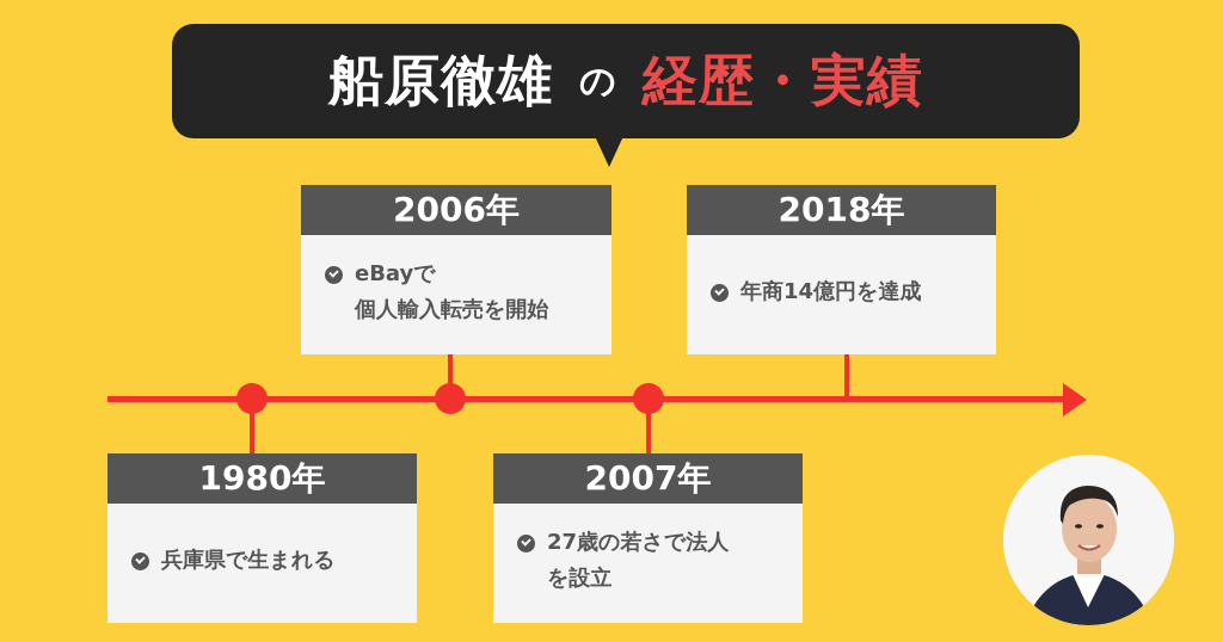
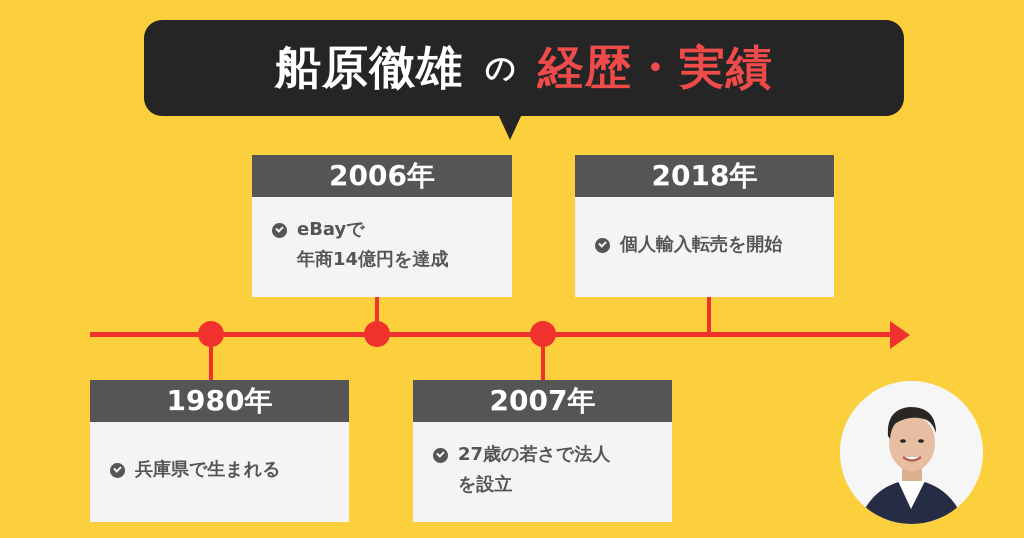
  船原徹雄
  の
  経歴・実績
  2006年
  eBayで
- 個人輸入転売を開始
+ 年商14億円を達成
  2018年
- 年商14億円を達成
+ 個人輸入転売を開始
  1980年
  兵庫県で生まれる
  2007年
  27歳の若さで法人
  を設立
